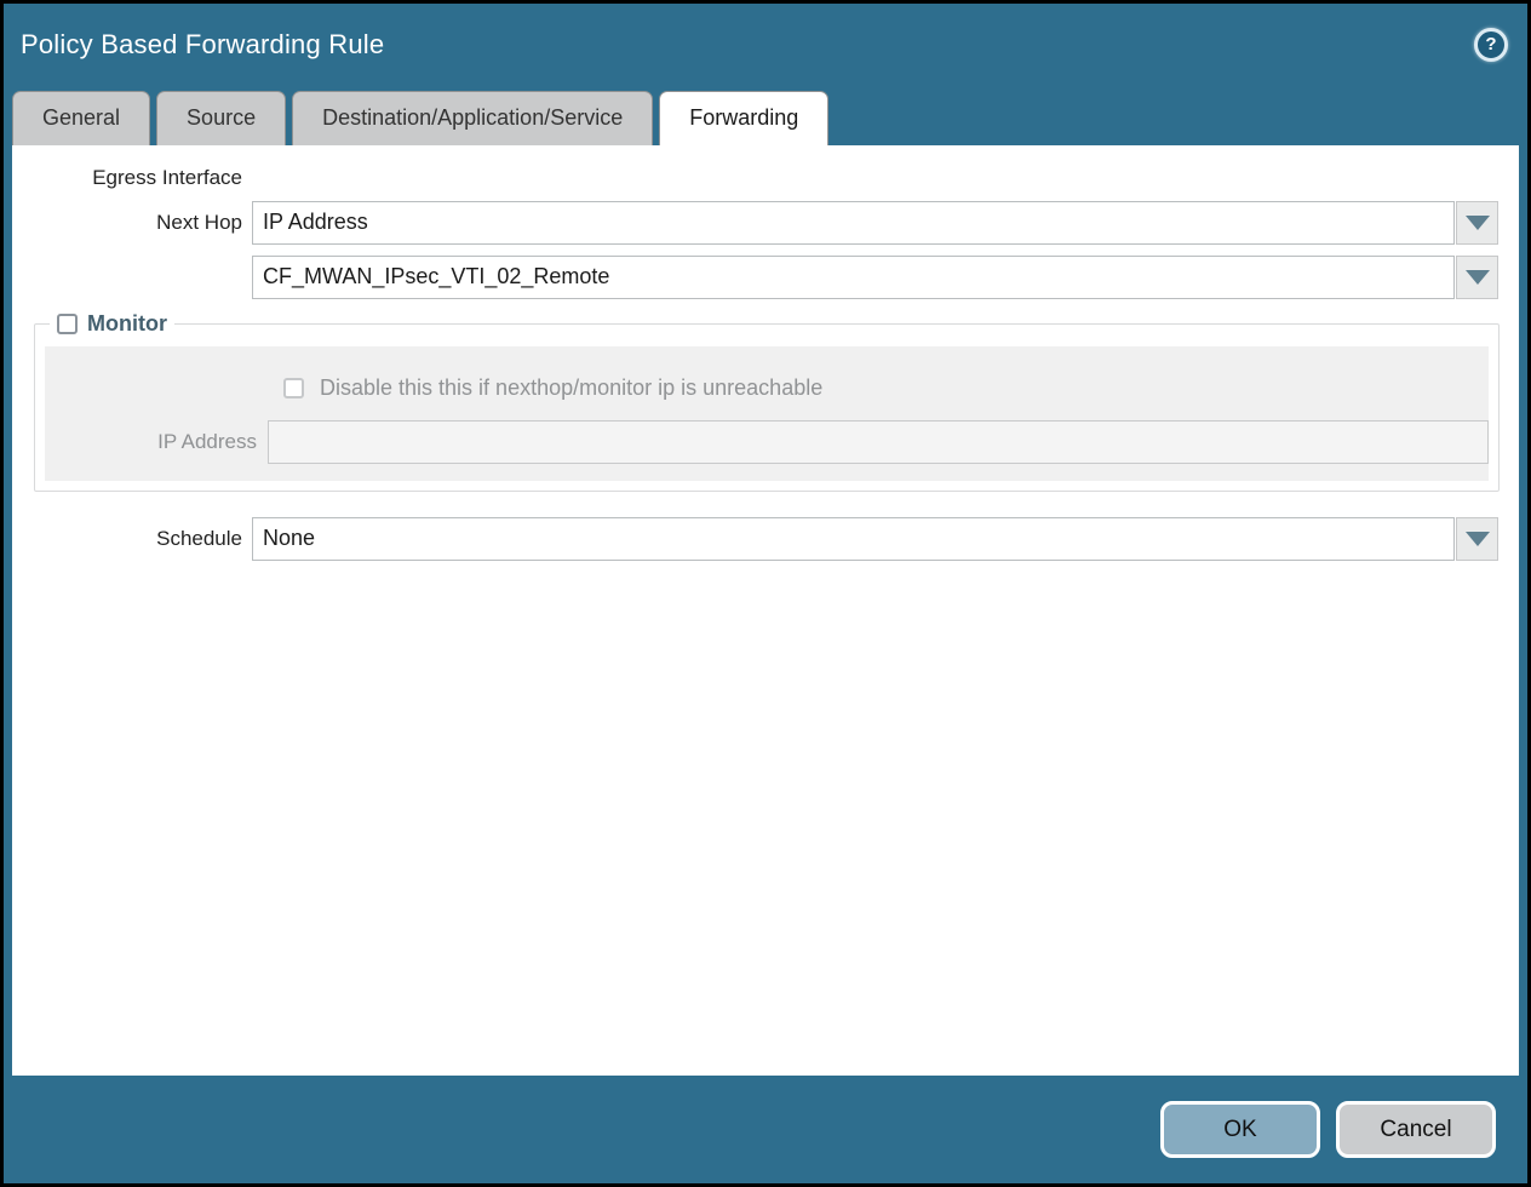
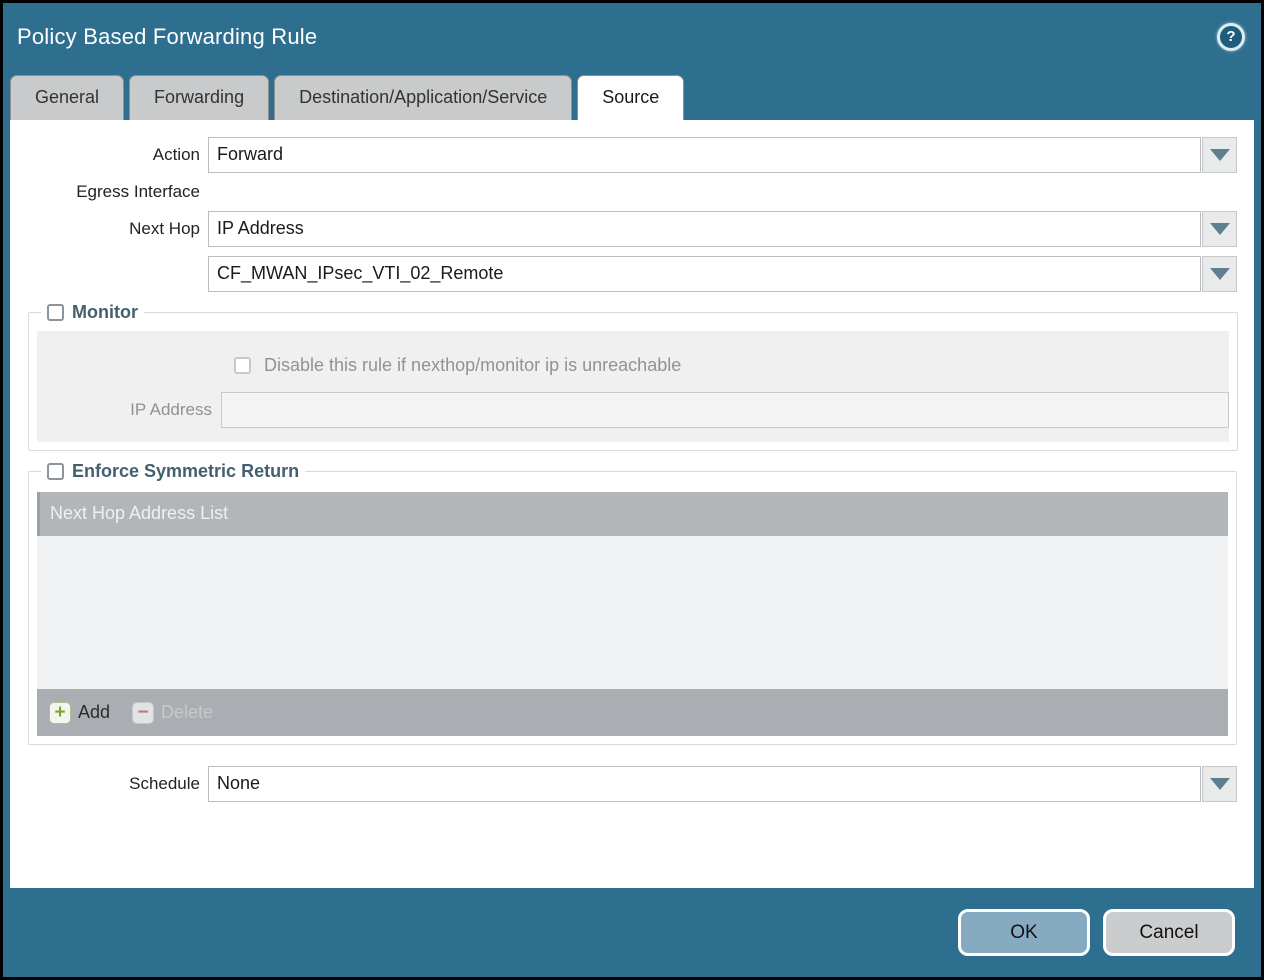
  Policy Based Forwarding Rule
  ?
  General
- Source
+ Forwarding
  Destination/Application/Service
- Forwarding
+ Source
+ Action
+ Forward
  Egress Interface
  Next Hop
  IP Address
  CF_MWAN_IPsec_VTI_02_Remote
  Monitor
- Disable this this if nexthop/monitor ip is unreachable
+ Disable this rule if nexthop/monitor ip is unreachable
  IP Address
+ Enforce Symmetric Return
+ Next Hop Address List
+ +
+ Add
+ −
+ Delete
  Schedule
  None
  OK
  Cancel
